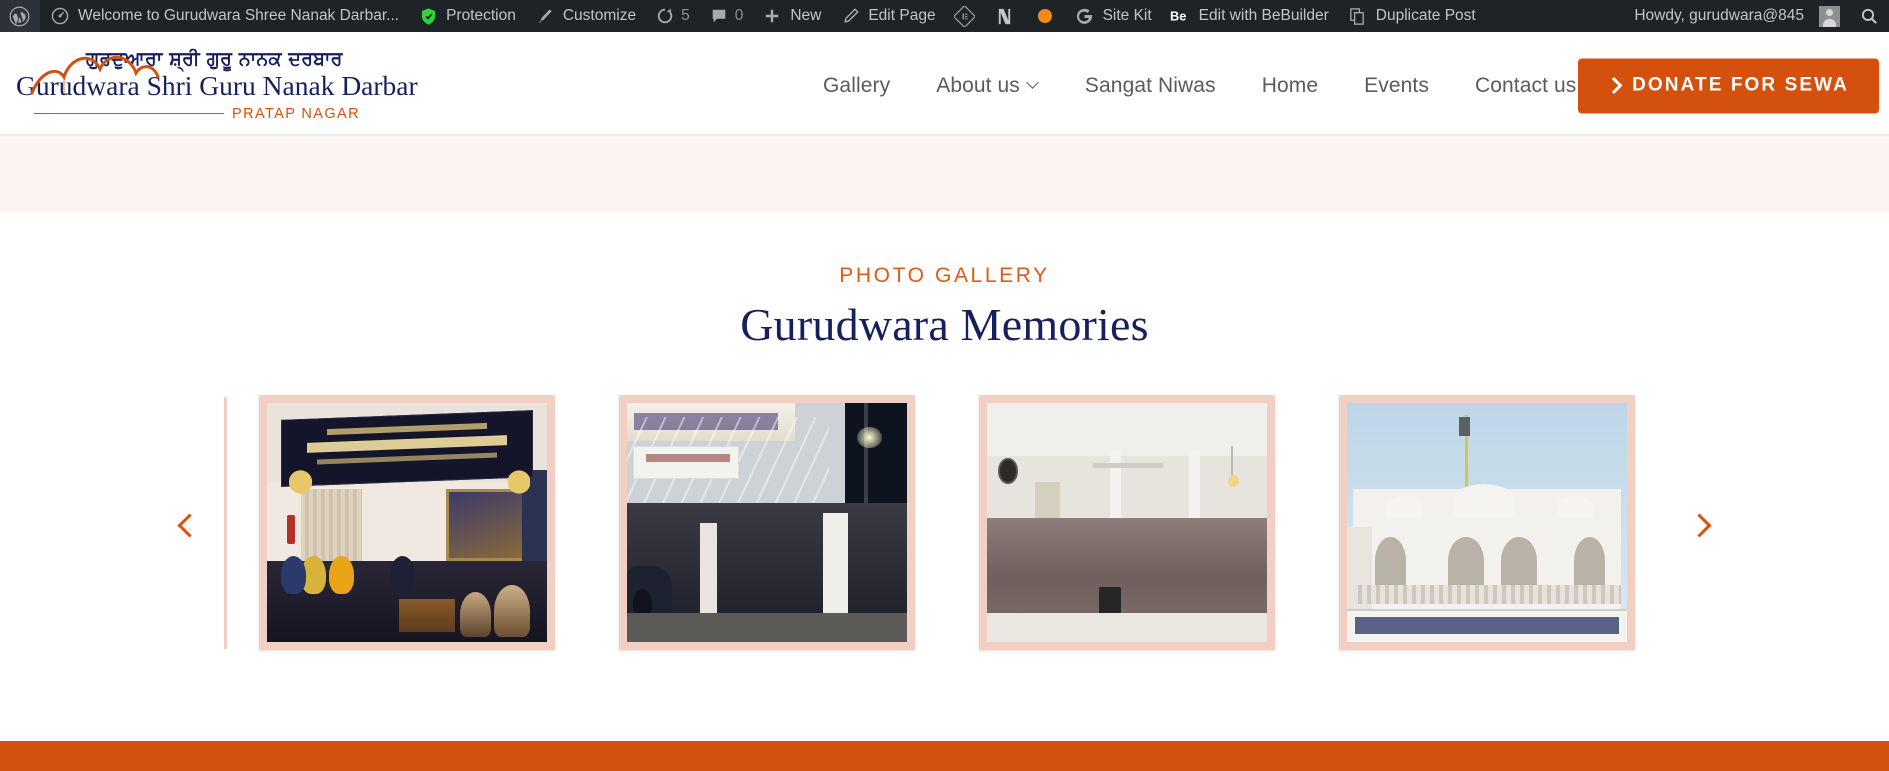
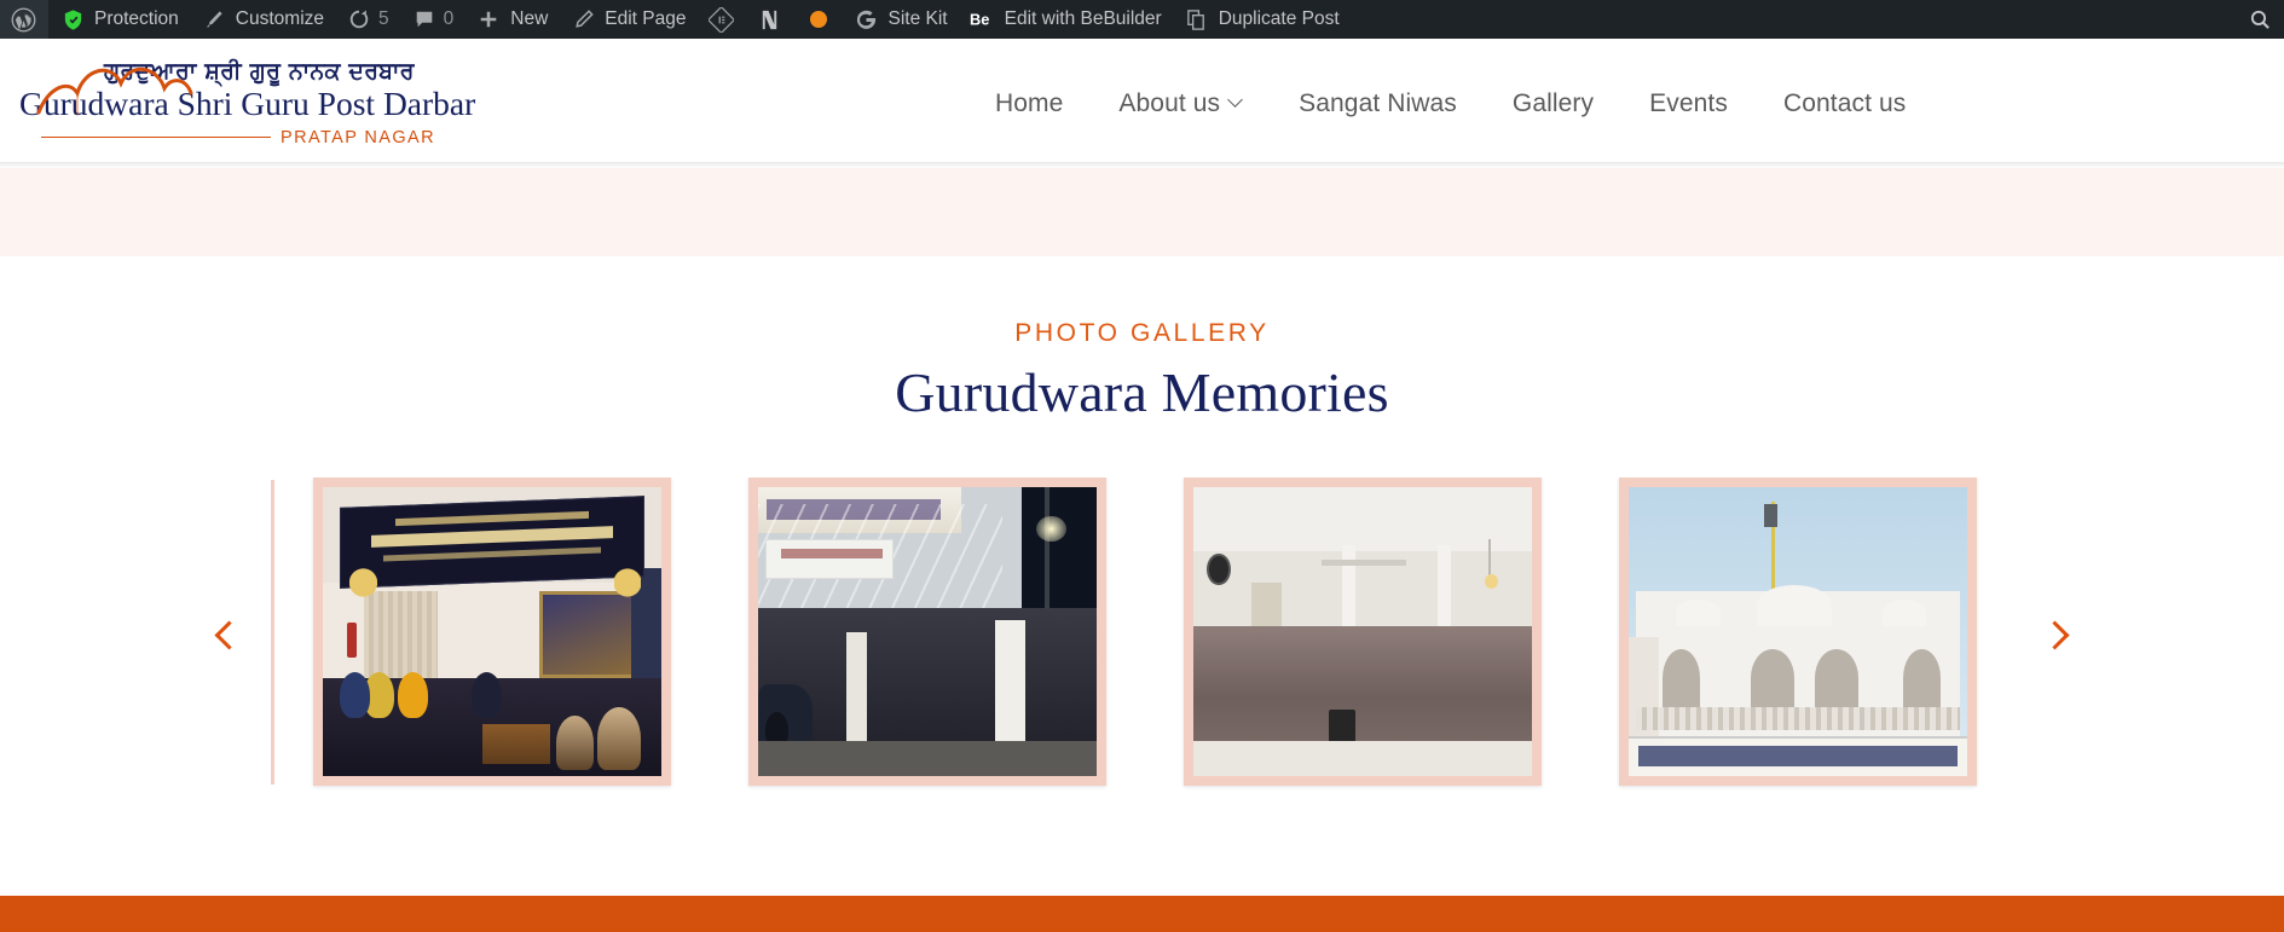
- Welcome to Gurudwara Shree Nanak Darbar...
  Protection
  Customize
  5
  0
  New
  Edit Page
  Site Kit
  Be
  Edit with BeBuilder
  Duplicate Post
- Howdy, gurudwara@845
  ਰਦੁਆਰਾ ਸ਼੍ਰੀ ਗੁਰੂ ਨਾਨਕ ਦਰਬਾਰ
- Gurudwara Shri Guru Nanak Darbar
+ Gurudwara Shri Guru Post Darbar
  PRATAP NAGAR
- Gallery
+ Home
  About us
  Sangat Niwas
- Home
+ Gallery
  Events
  Contact us
- DONATE FOR SEWA
  PHOTO GALLERY
  Gurudwara Memories
